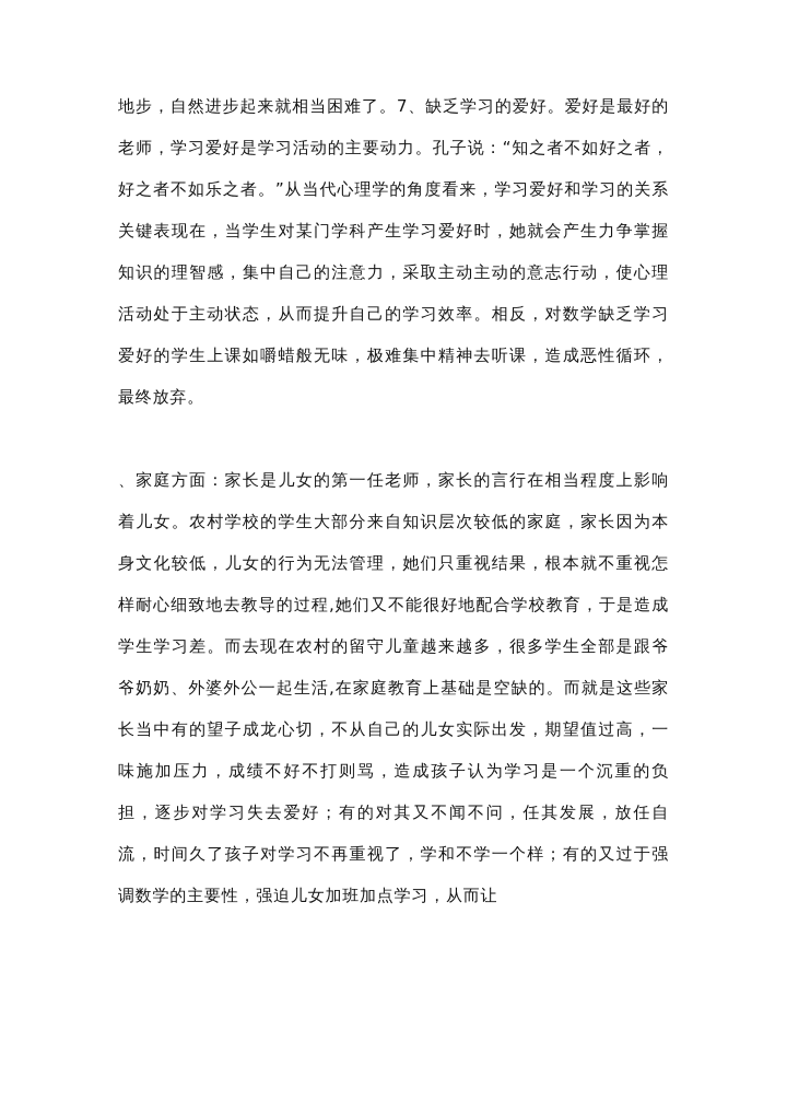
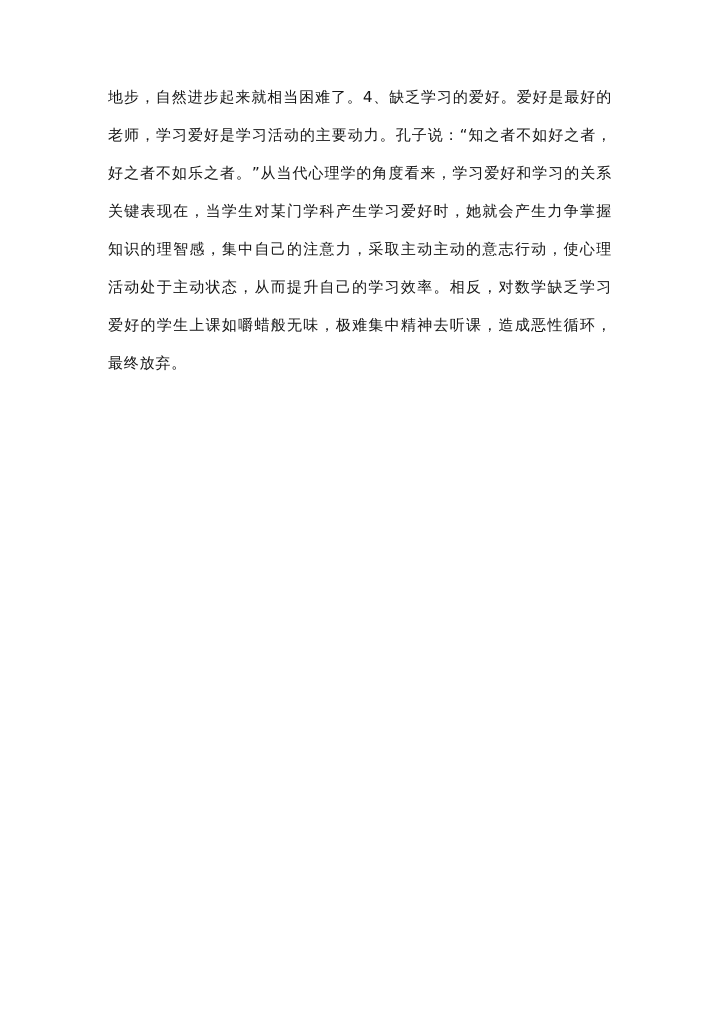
- 地步，自然进步起来就相当困难了。7、缺乏学习的爱好。爱好是最好的老师，学习爱好是学习活动的主要动力。孔子说：“知之者不如好之者，好之者不如乐之者。”从当代心理学的角度看来，学习爱好和学习的关系关键表现在，当学生对某门学科产生学习爱好时，她就会产生力争掌握知识的理智感，集中自己的注意力，采取主动主动的意志行动，使心理活动处于主动状态，从而提升自己的学习效率。相反，对数学缺乏学习爱好的学生上课如嚼蜡般无味，极难集中精神去听课，造成恶性循环，最终放弃。
+ 地步，自然进步起来就相当困难了。4、缺乏学习的爱好。爱好是最好的老师，学习爱好是学习活动的主要动力。孔子说：“知之者不如好之者，好之者不如乐之者。”从当代心理学的角度看来，学习爱好和学习的关系关键表现在，当学生对某门学科产生学习爱好时，她就会产生力争掌握知识的理智感，集中自己的注意力，采取主动主动的意志行动，使心理活动处于主动状态，从而提升自己的学习效率。相反，对数学缺乏学习爱好的学生上课如嚼蜡般无味，极难集中精神去听课，造成恶性循环，最终放弃。
- 、家庭方面：家长是儿女的第一任老师，家长的言行在相当程度上影响着儿女。农村学校的学生大部分来自知识层次较低的家庭，家长因为本身文化较低，儿女的行为无法管理，她们只重视结果，根本就不重视怎样耐心细致地去教导的过程,她们又不能很好地配合学校教育，于是造成学生学习差。而去现在农村的留守儿童越来越多，很多学生全部是跟爷爷奶奶、外婆外公一起生活,在家庭教育上基础是空缺的。而就是这些家长当中有的望子成龙心切，不从自己的儿女实际出发，期望值过高，一味施加压力，成绩不好不打则骂，造成孩子认为学习是一个沉重的负担，逐步对学习失去爱好；有的对其又不闻不问，任其发展，放任自流，时间久了孩子对学习不再重视了，学和不学一个样；有的又过于强调数学的主要性，强迫儿女加班加点学习，从而让
